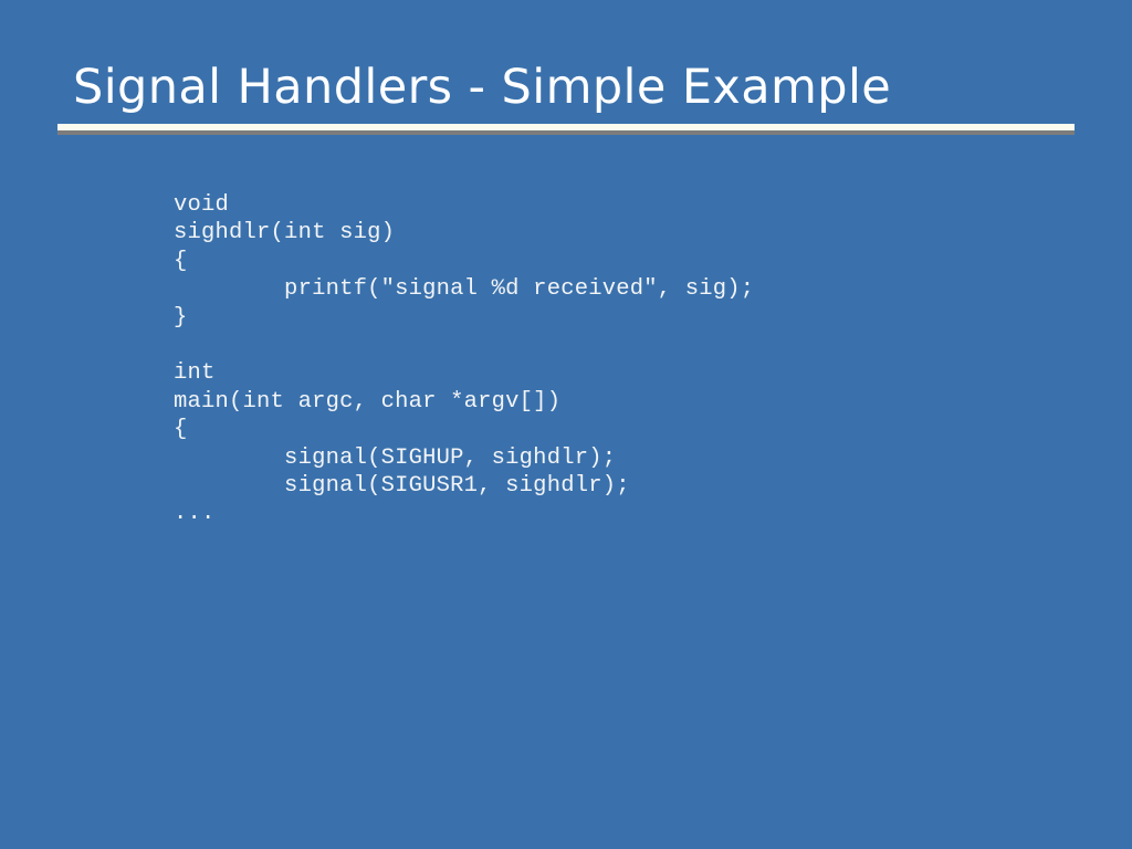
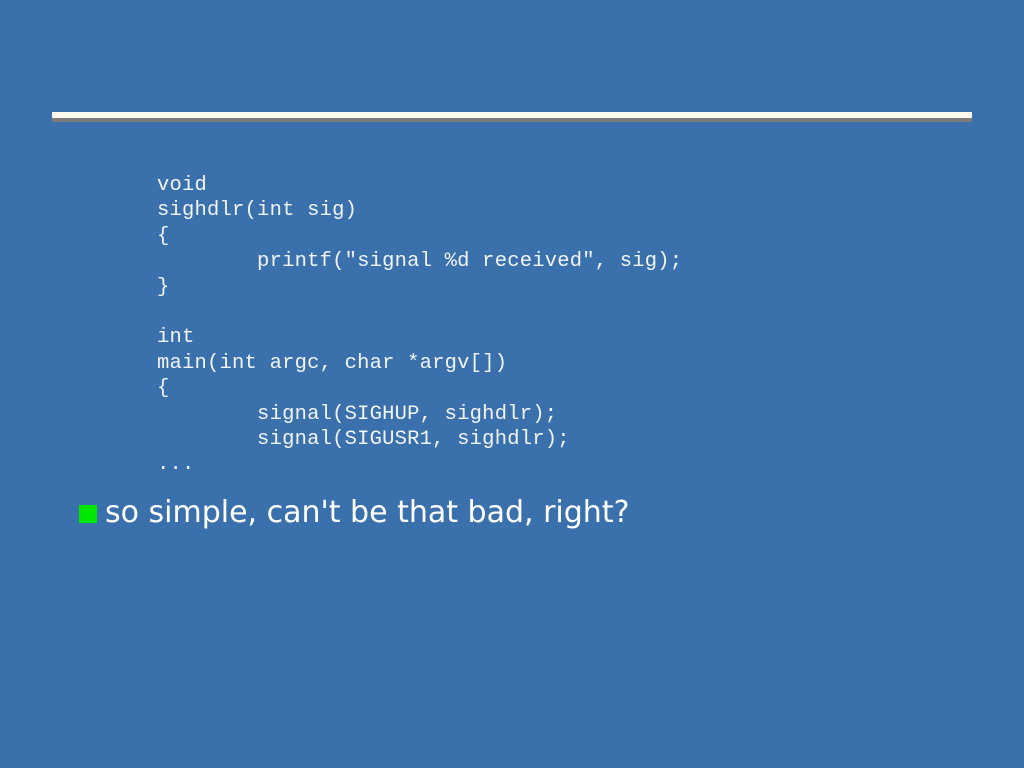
- Signal Handlers - Simple Example
  void
  sighdlr(int sig)
  {
  printf("signal %d received", sig);
  }
  int
  main(int argc, char *argv[])
  {
  signal(SIGHUP, sighdlr);
  signal(SIGUSR1, sighdlr);
  ...
+ so simple, can't be that bad, right?
